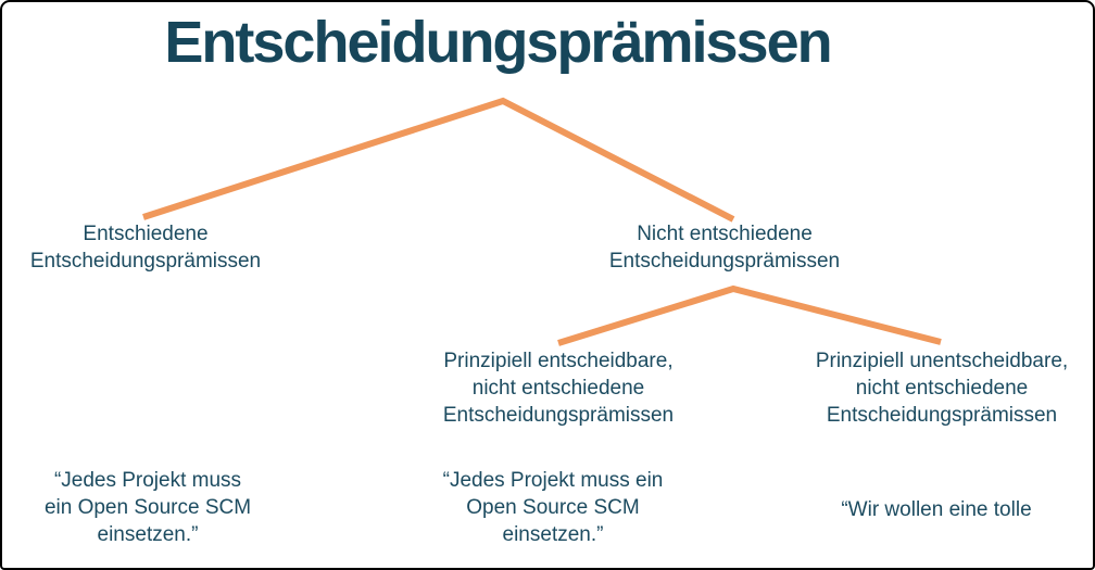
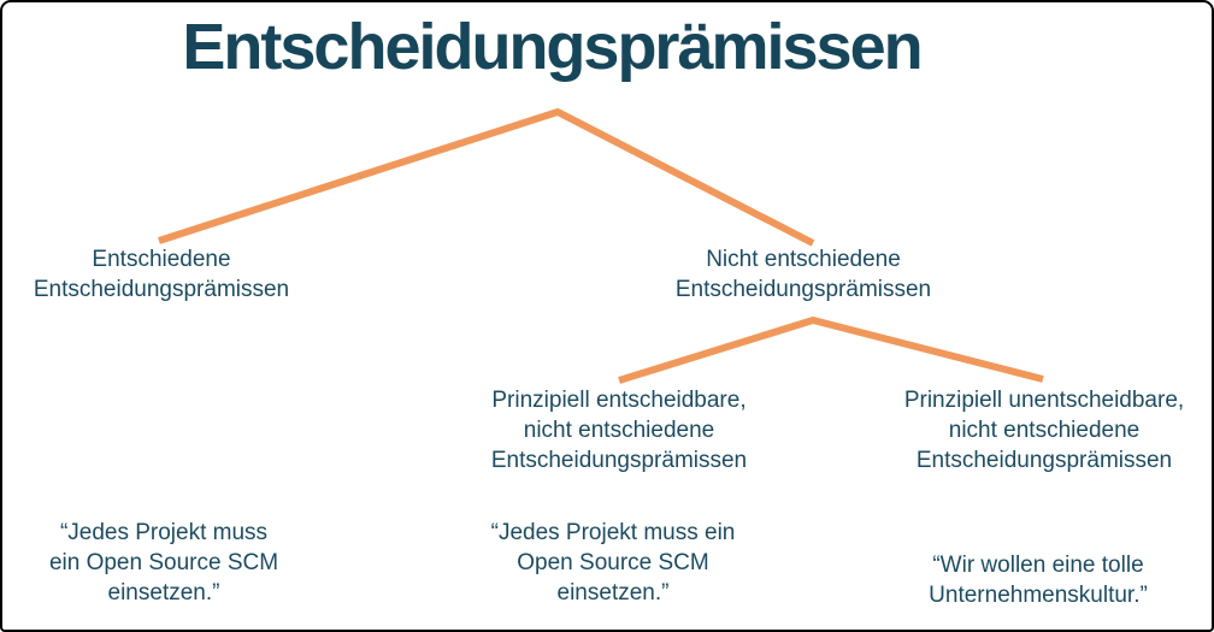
  Entscheidungsprämissen
  Entschiedene
  Entscheidungsprämissen
  Nicht entschiedene
  Entscheidungsprämissen
  Prinzipiell entscheidbare,
  nicht entschiedene
  Entscheidungsprämissen
  Prinzipiell unentscheidbare,
  nicht entschiedene
  Entscheidungsprämissen
  “Jedes Projekt muss
  ein Open Source SCM
  einsetzen.”
  “Jedes Projekt muss ein
  Open Source SCM
  einsetzen.”
  “Wir wollen eine tolle
+ Unternehmenskultur.”
